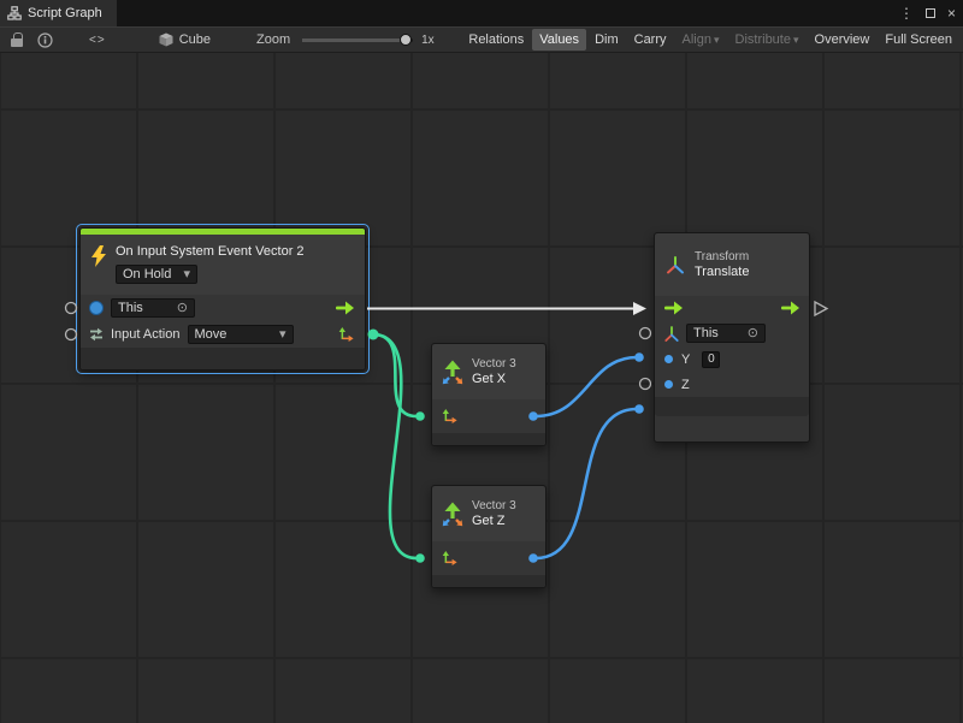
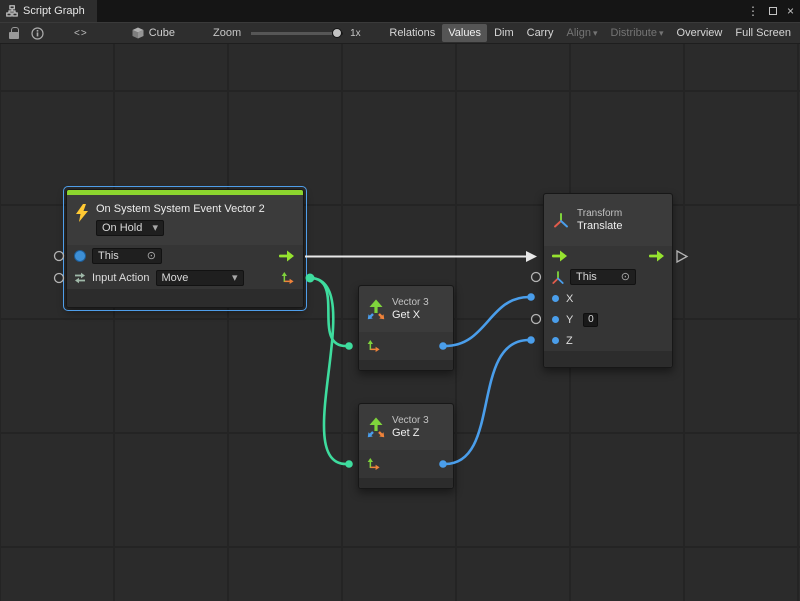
  Script Graph
  ⋮
  ×
  <>
  Cube
  Zoom
  1x
  Relations
  Values
  Dim
  Carry
  Align ▾
  Distribute ▾
  Overview
  Full Screen
- On Input System Event Vector 2
+ On System System Event Vector 2
  On Hold
  ▾
  This
  ⊙
  Input Action
  Move
  ▾
  Vector 3
  Get X
  Vector 3
  Get Z
  Transform
  Translate
  This
  ⊙
+ X
  Y
  0
  Z
